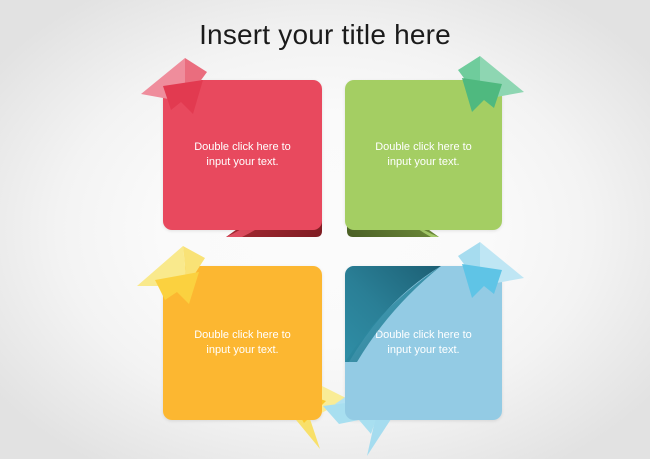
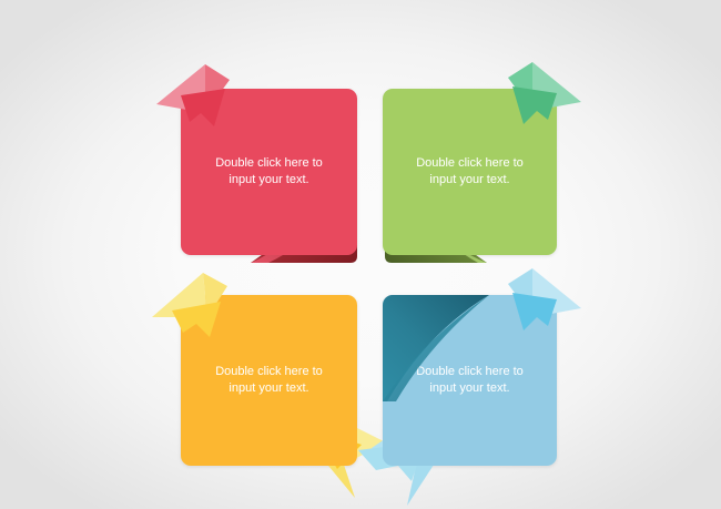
- Insert your title here
  Double click here to
  input your text.
  Double click here to
  input your text.
  Double click here to
  input your text.
  Double click here to
  input your text.
